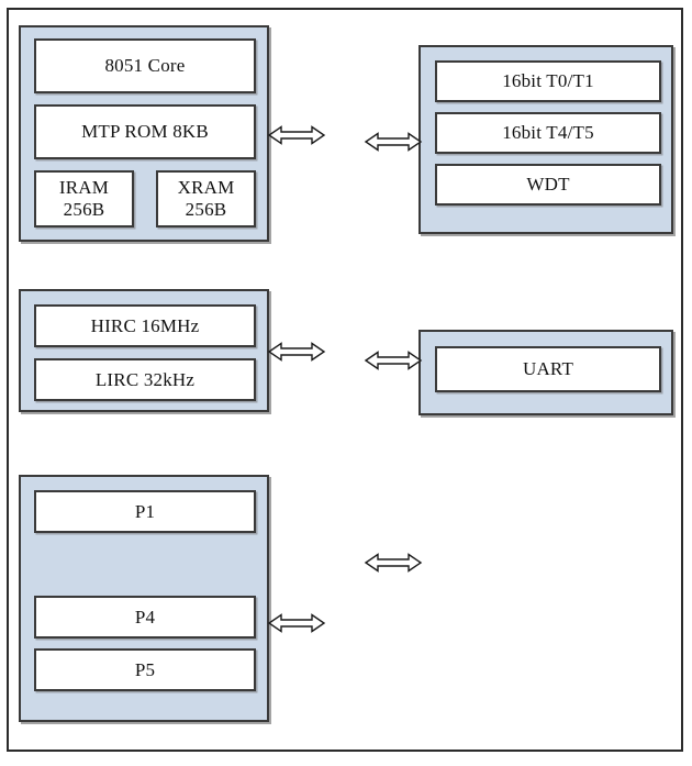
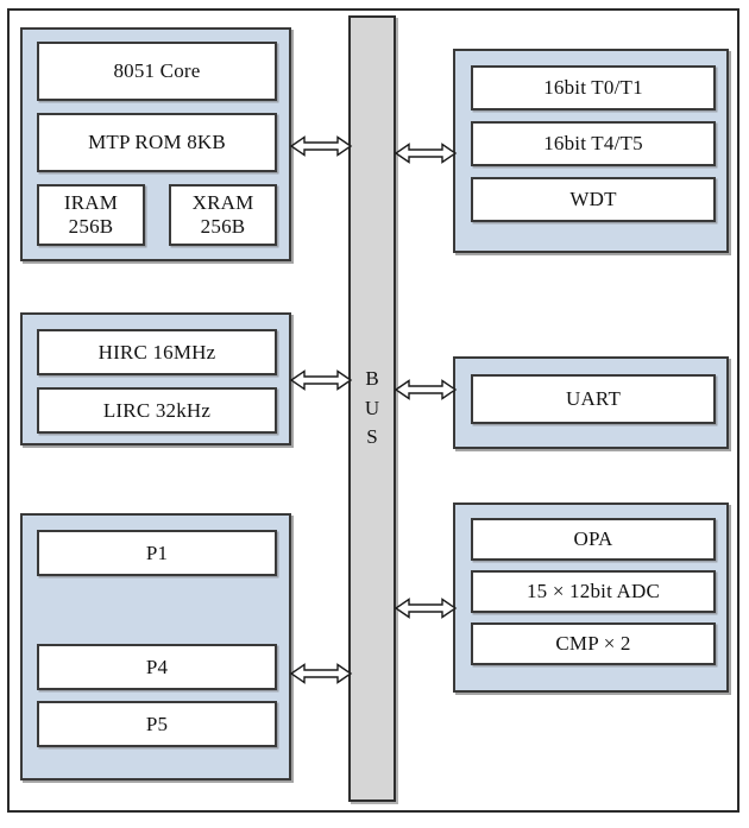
  8051 Core
  MTP ROM 8KB
  IRAM
  256B
  XRAM
  256B
  16bit T0/T1
  16bit T4/T5
  WDT
  HIRC 16MHz
  LIRC 32kHz
  UART
  P1
  P4
  P5
+ OPA
+ 15 × 12bit ADC
+ CMP × 2
+ B
+ U
+ S
